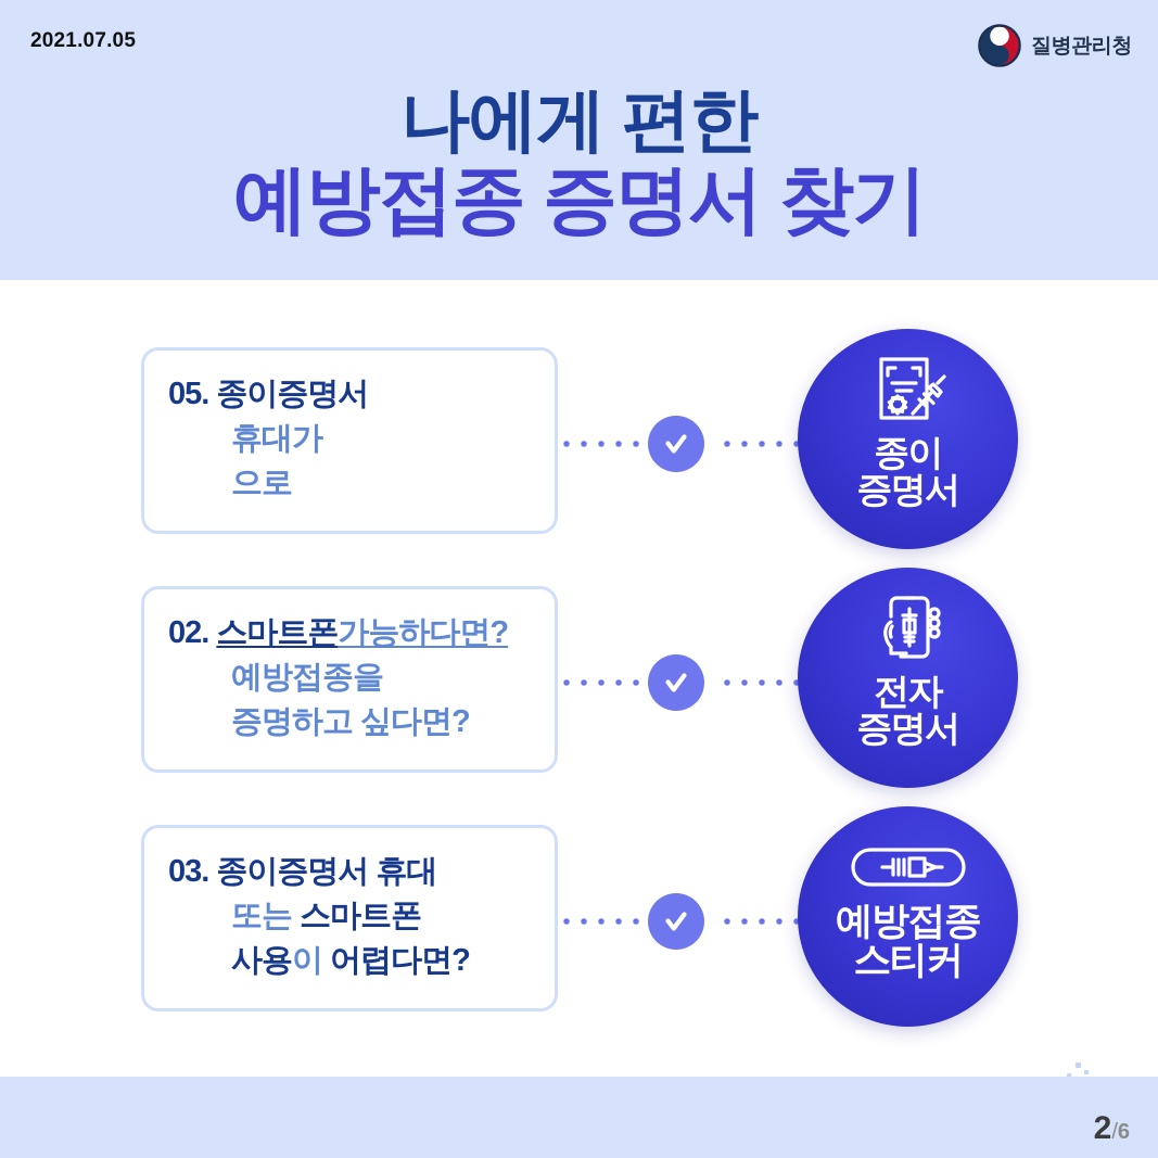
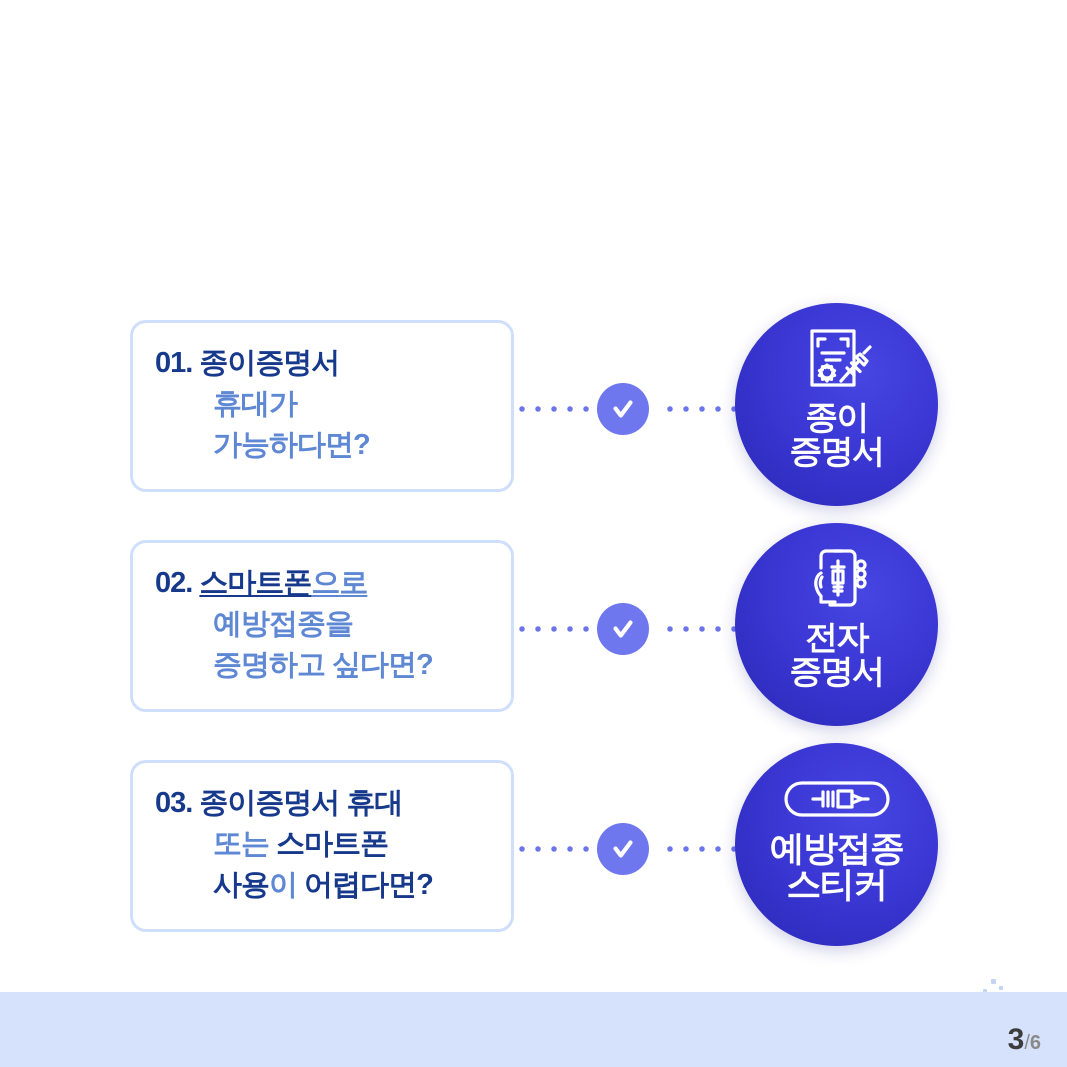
- 2021.07.05
- 질병관리청
- 나에게 편한
- 예방접종 증명서 찾기
- 05. 종이증명서
+ 01. 종이증명서
  휴대가
- 으로
+ 가능하다면?
  종이
  증명서
- 02. 스마트폰가능하다면?
+ 02. 스마트폰으로
  예방접종을
  증명하고 싶다면?
  전자
  증명서
  03. 종이증명서 휴대
  또는 스마트폰
  사용이 어렵다면?
  예방접종
  스티커
- 2/6
+ 3/6
